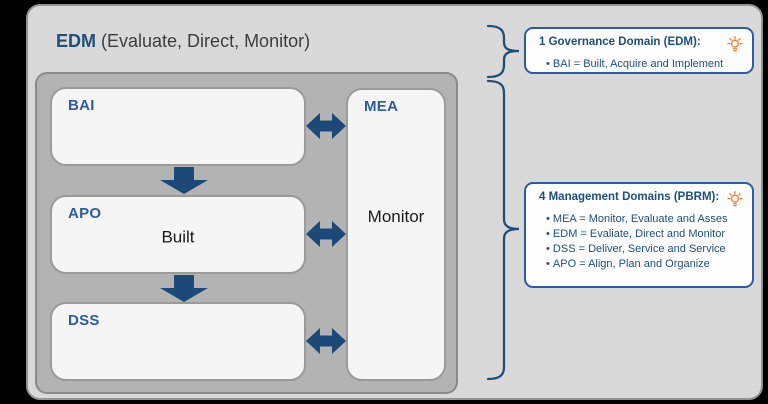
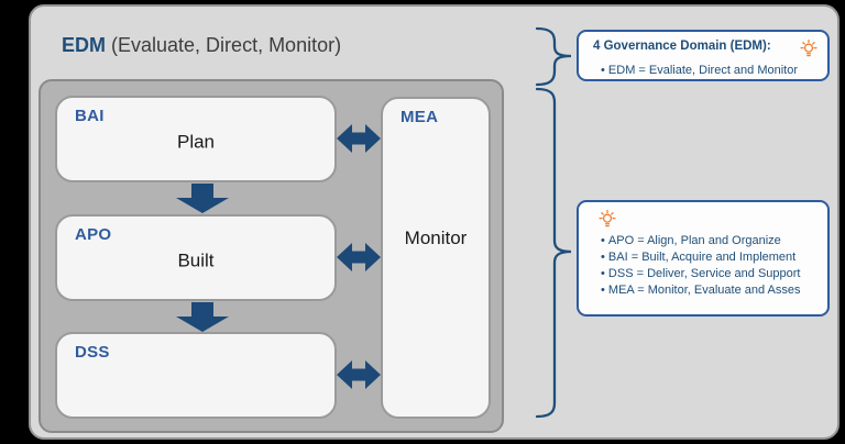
  EDM (Evaluate, Direct, Monitor)
  BAI
+ Plan
  APO
  Built
  DSS
  MEA
  Monitor
- 1 Governance Domain (EDM):
+ 4 Governance Domain (EDM):
- BAI = Built, Acquire and Implement
+ EDM = Evaliate, Direct and Monitor
- 4 Management Domains (PBRM):
- MEA = Monitor, Evaluate and Asses
+ APO = Align, Plan and Organize
- EDM = Evaliate, Direct and Monitor
+ BAI = Built, Acquire and Implement
- DSS = Deliver, Service and Service
+ DSS = Deliver, Service and Support
- APO = Align, Plan and Organize
+ MEA = Monitor, Evaluate and Asses
